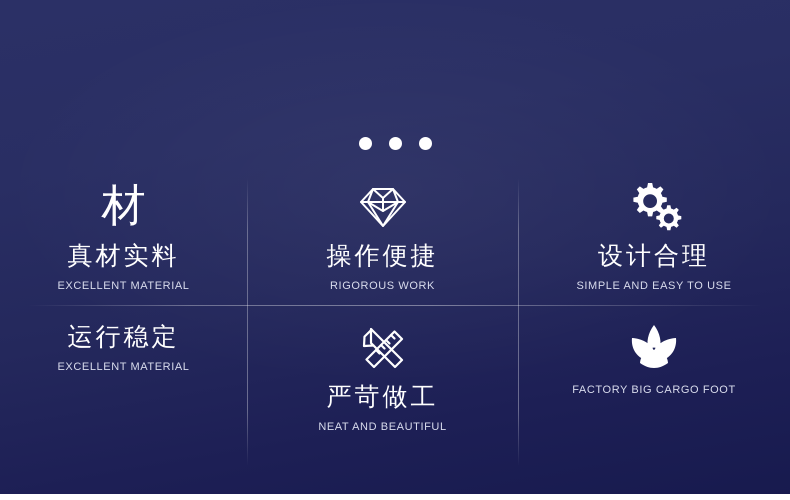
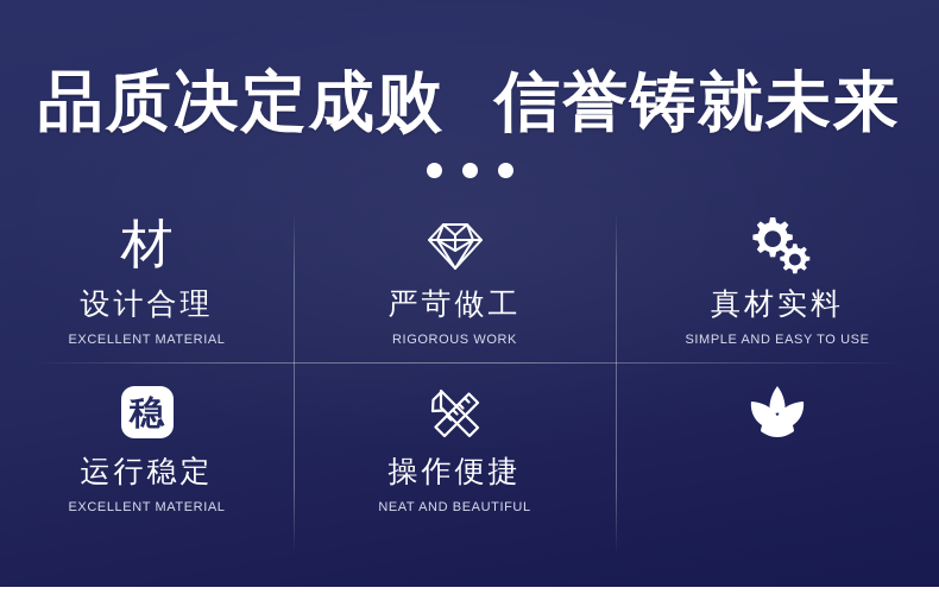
+ 品质决定成败 信誉铸就未来
  材
- 真材实料
+ 设计合理
  EXCELLENT MATERIAL
- 操作便捷
+ 严苛做工
  RIGOROUS WORK
- 设计合理
+ 真材实料
  SIMPLE AND EASY TO USE
+ 稳
  运行稳定
  EXCELLENT MATERIAL
- 严苛做工
+ 操作便捷
  NEAT AND BEAUTIFUL
- FACTORY BIG CARGO FOOT
